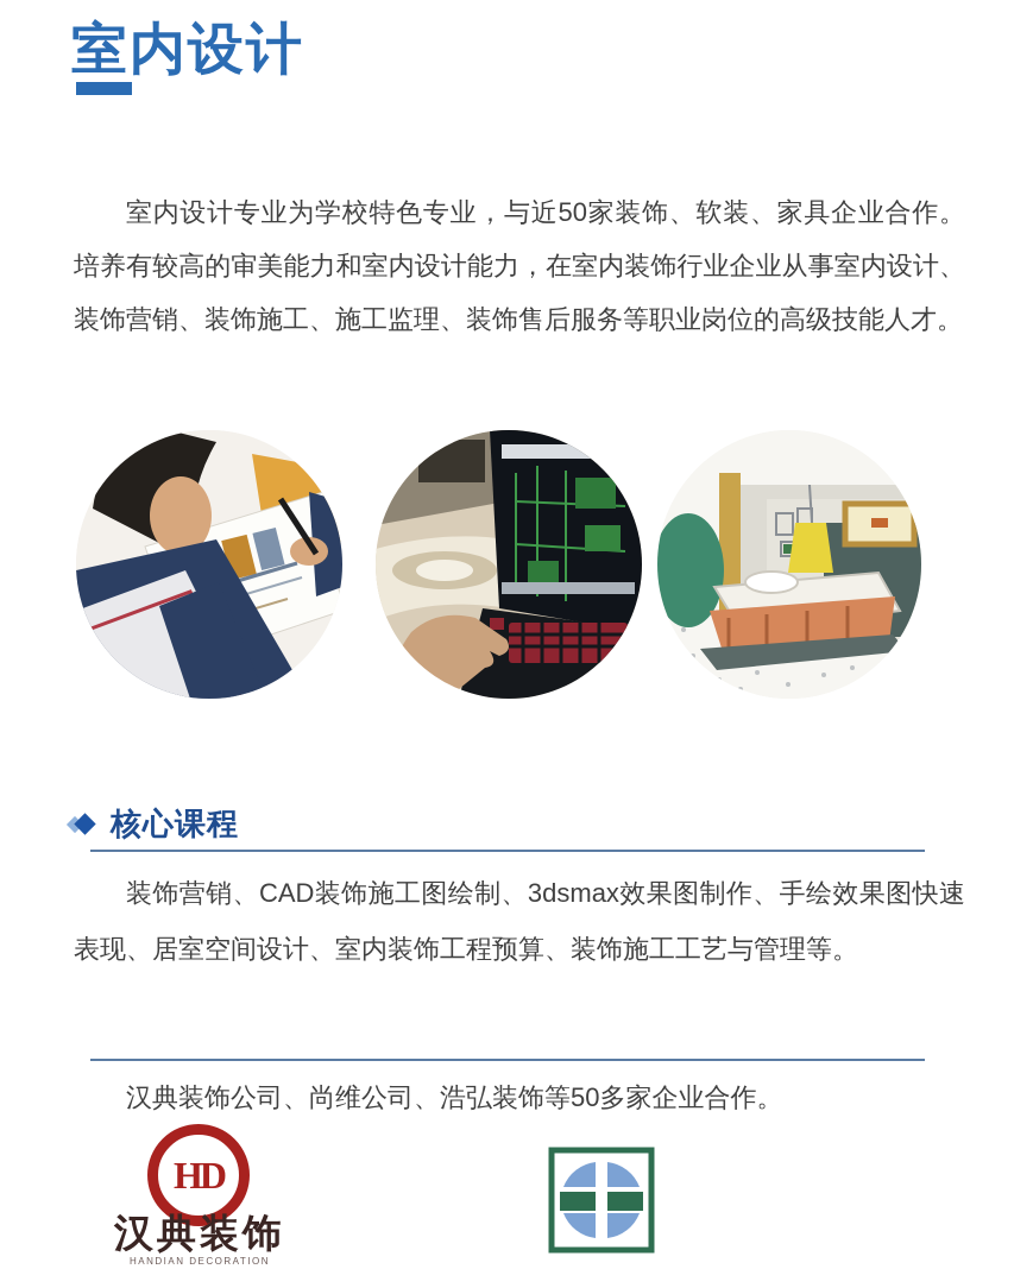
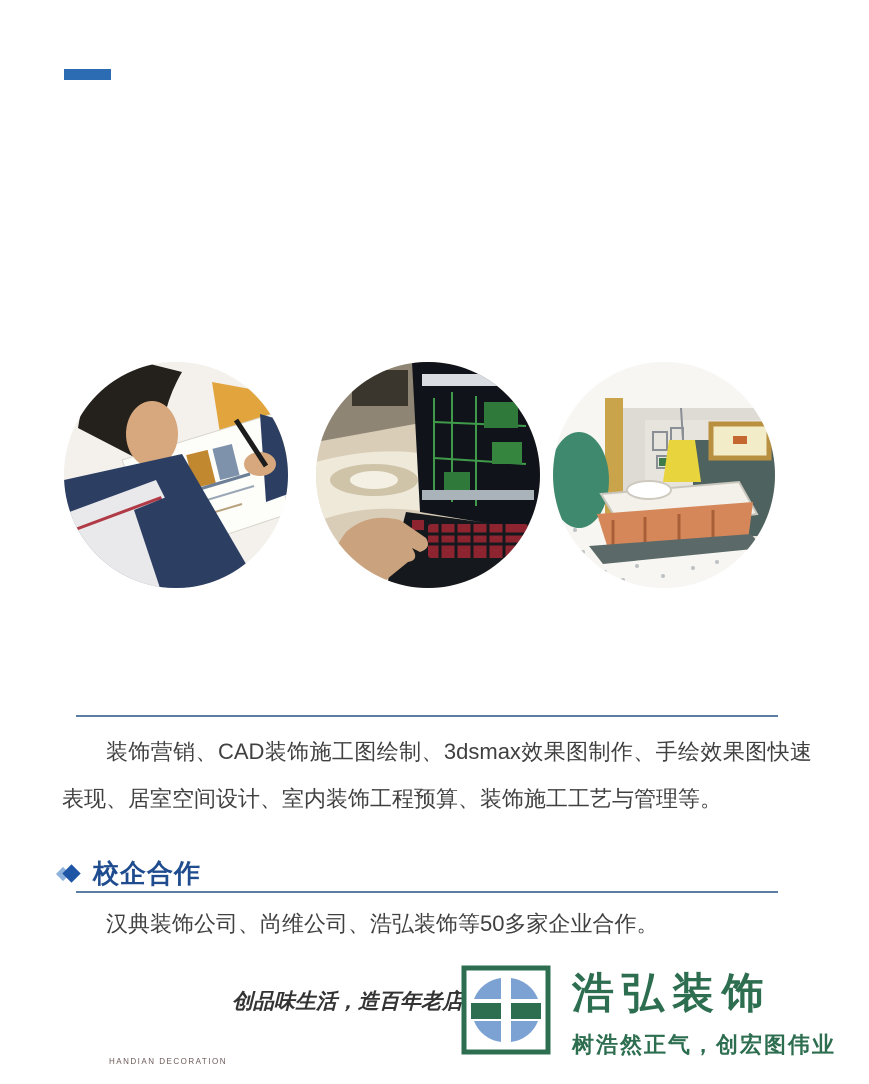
- 室内设计
- 室内设计专业为学校特色专业，与近50家装饰、软装、家具企业合作。培养有较高的审美能力和室内设计能力，在室内装饰行业企业从事室内设计、装饰营销、装饰施工、施工监理、装饰售后服务等职业岗位的高级技能人才。
- 核心课程
  装饰营销、CAD装饰施工图绘制、3dsmax效果图制作、手绘效果图快速表现、居室空间设计、室内装饰工程预算、装饰施工工艺与管理等。
+ 校企合作
  汉典装饰公司、尚维公司、浩弘装饰等50多家企业合作。
- HD
- 汉典装饰
  HANDIAN DECORATION
+ 创品味生活，造百年老店
+ 浩弘装饰
+ 树浩然正气，创宏图伟业
